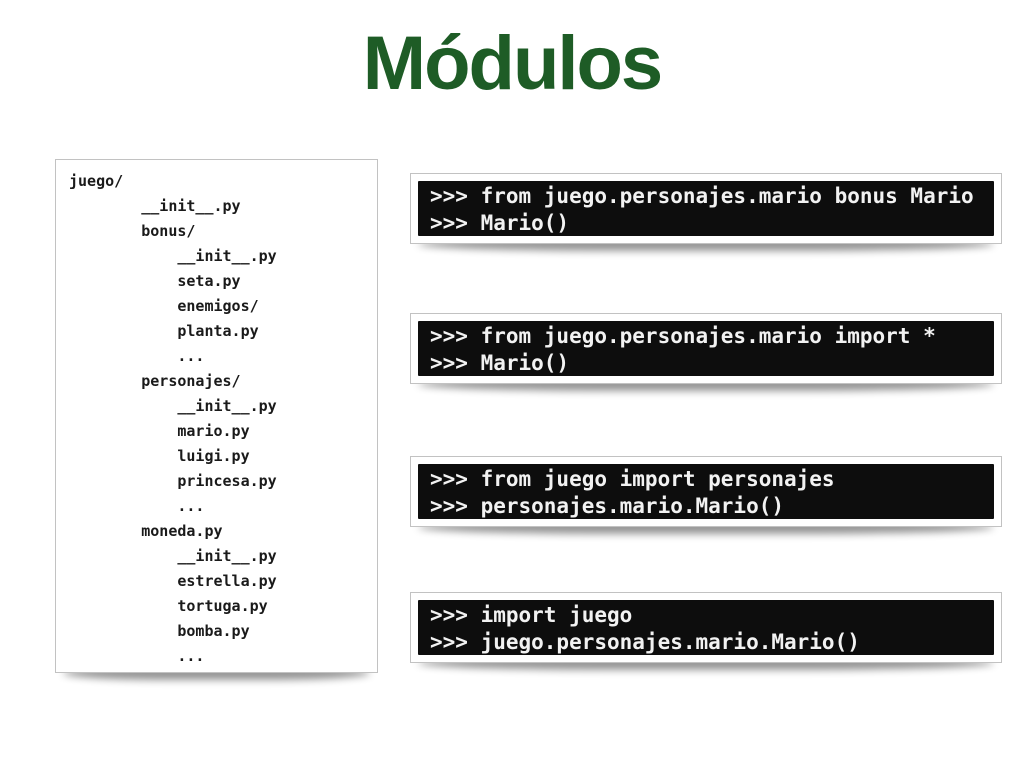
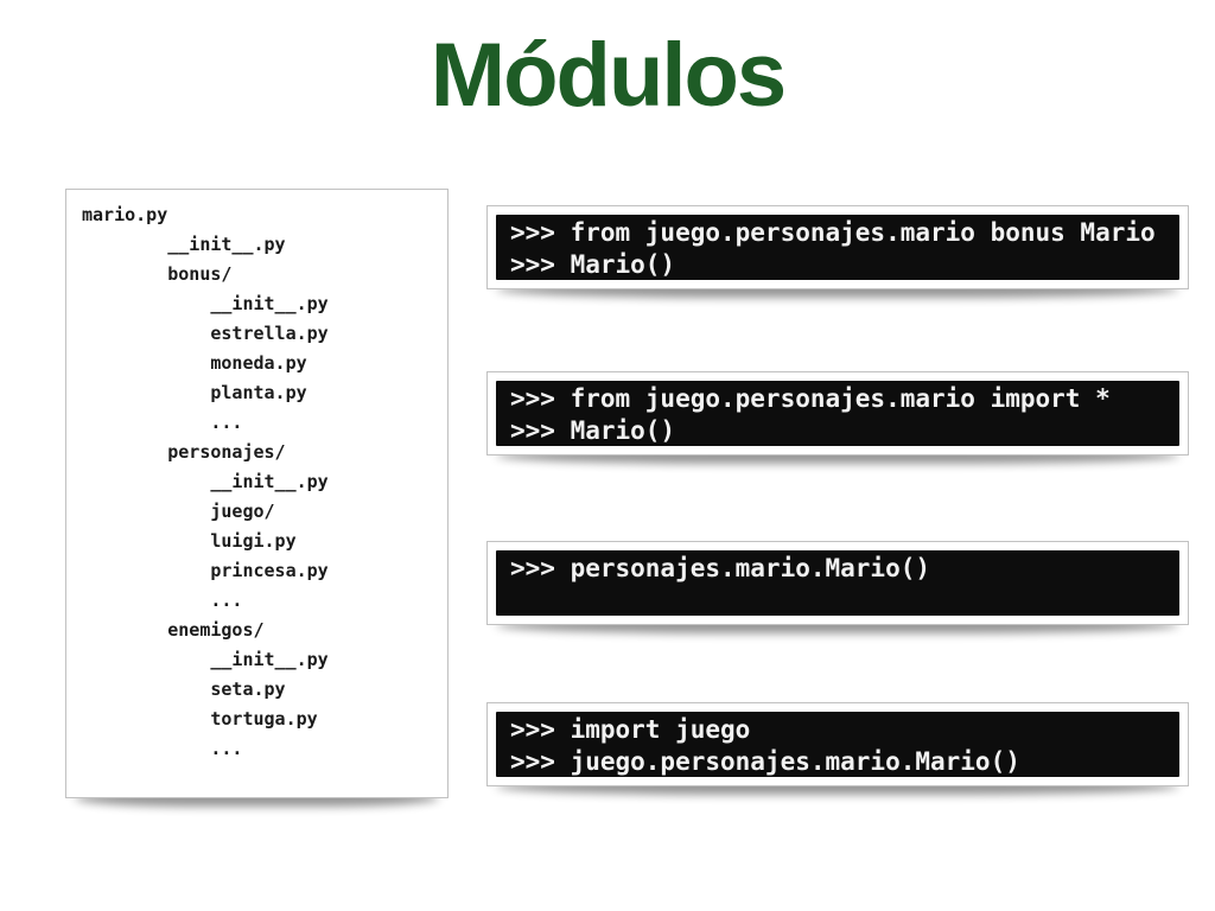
  Módulos
- juego/
+ mario.py
  __init__.py
  bonus/
  __init__.py
- seta.py
+ estrella.py
- enemigos/
+ moneda.py
  planta.py
  ...
  personajes/
  __init__.py
- mario.py
+ juego/
  luigi.py
  princesa.py
  ...
- moneda.py
+ enemigos/
  __init__.py
- estrella.py
+ seta.py
  tortuga.py
- bomba.py
  ...
  >>> from juego.personajes.mario bonus Mario
  >>> Mario()
  >>> from juego.personajes.mario import *
  >>> Mario()
- >>> from juego import personajes
  >>> personajes.mario.Mario()
  >>> import juego
  >>> juego.personajes.mario.Mario()
